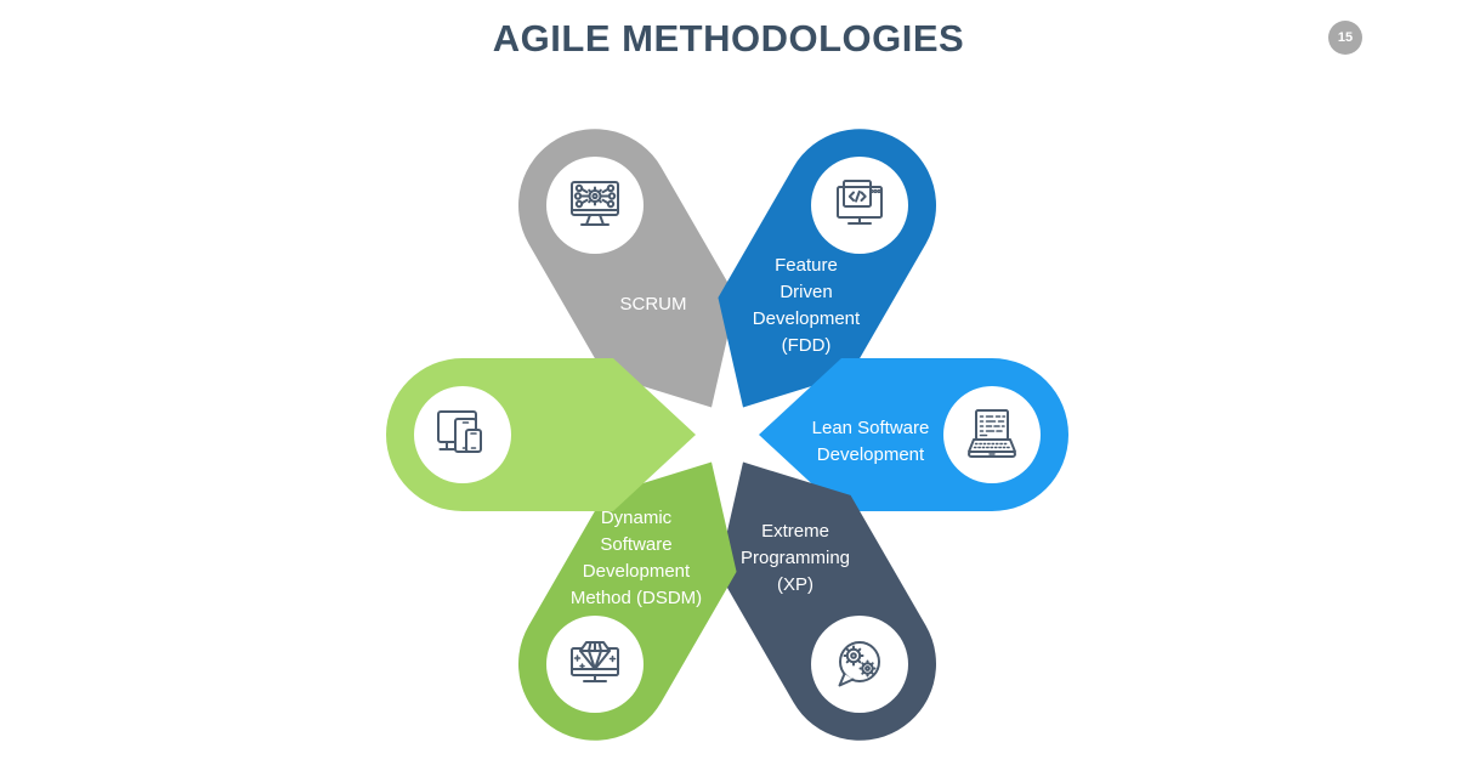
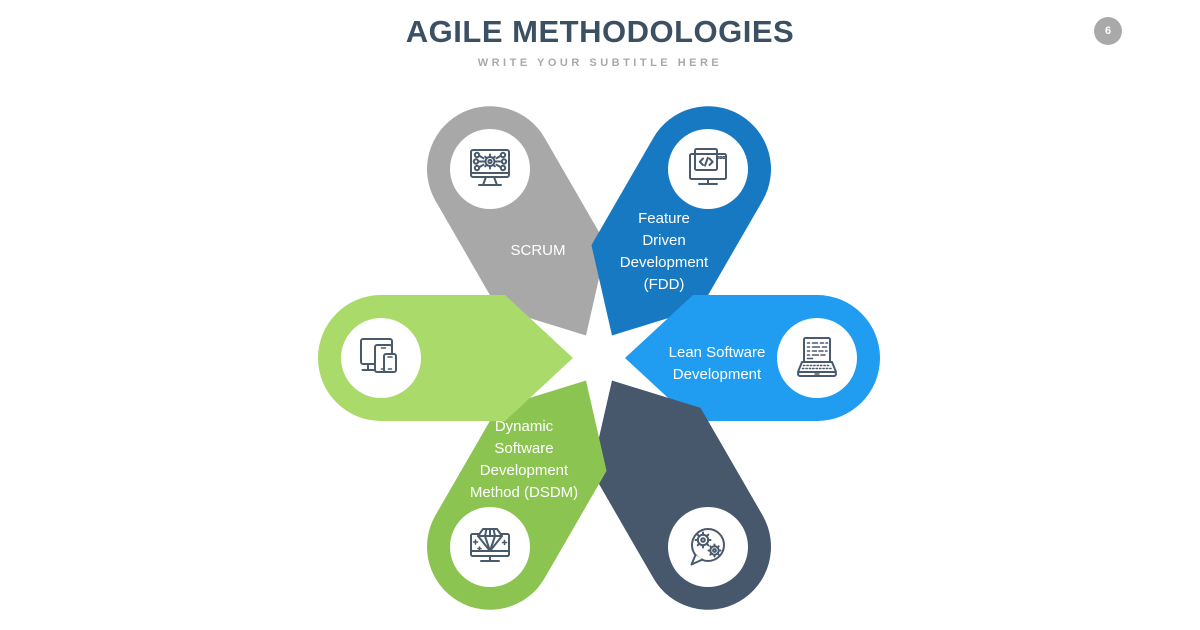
  AGILE METHODOLOGIES
+ WRITE YOUR SUBTITLE HERE
- 15
+ 6
  SCRUM
  Feature
  Driven
  Development
  (FDD)
  Lean Software
  Development
- Extreme
- Programming
- (XP)
  Dynamic
  Software
  Development
  Method (DSDM)
